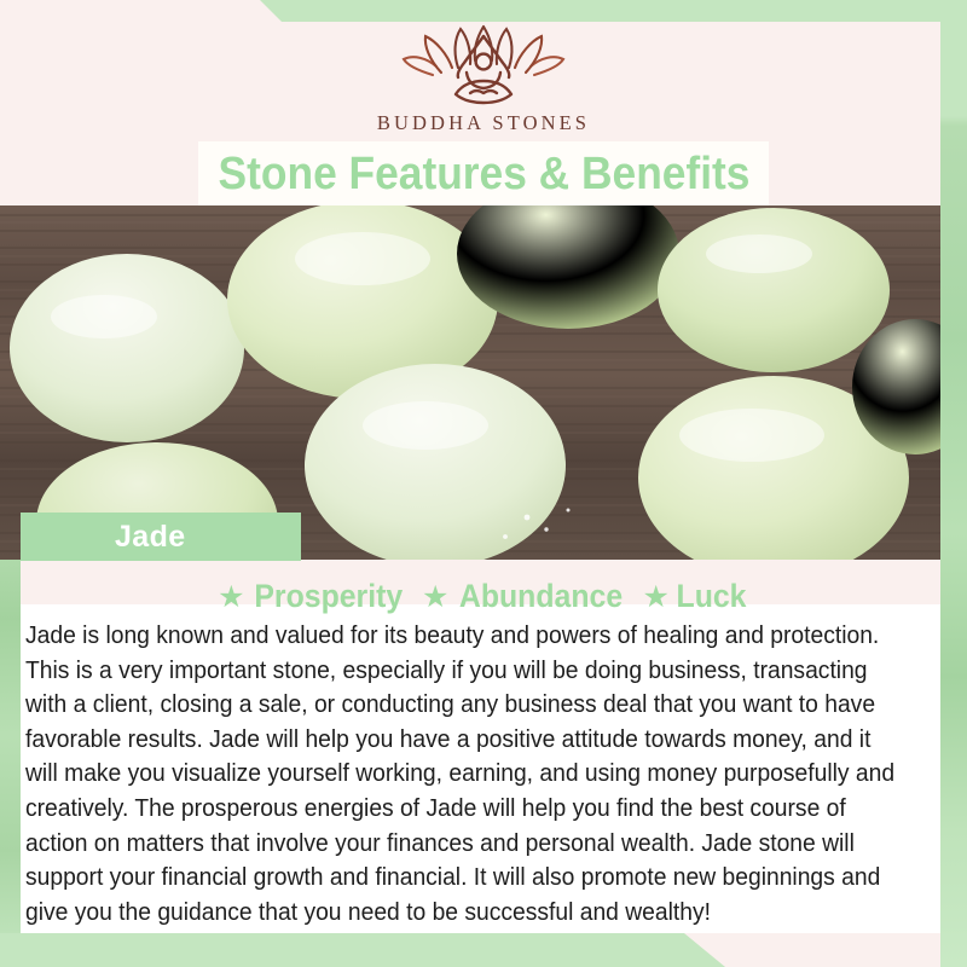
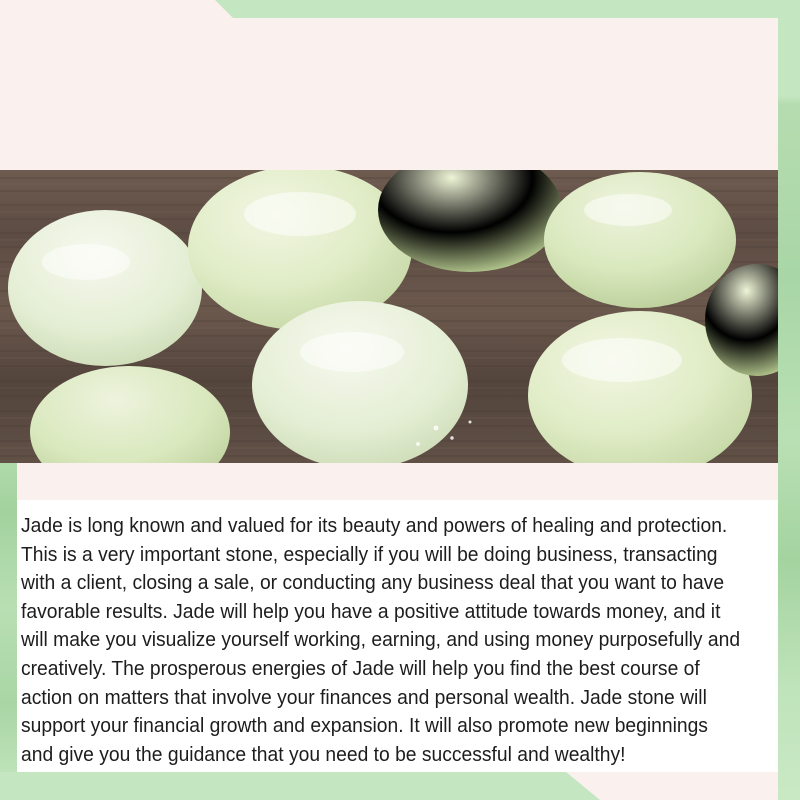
- BUDDHA STONES
- Stone Features & Benefits
- Jade
- ★ Prosperity ★ Abundance ★ Luck
- Jade is long known and valued for its beauty and powers of healing and protection. This is a very important stone, especially if you will be doing business, transacting with a client, closing a sale, or conducting any business deal that you want to have favorable results. Jade will help you have a positive attitude towards money, and it will make you visualize yourself working, earning, and using money purposefully and creatively. The prosperous energies of Jade will help you find the best course of action on matters that involve your finances and personal wealth. Jade stone will support your financial growth and financial. It will also promote new beginnings and give you the guidance that you need to be successful and wealthy!
+ Jade is long known and valued for its beauty and powers of healing and protection. This is a very important stone, especially if you will be doing business, transacting with a client, closing a sale, or conducting any business deal that you want to have favorable results. Jade will help you have a positive attitude towards money, and it will make you visualize yourself working, earning, and using money purposefully and creatively. The prosperous energies of Jade will help you find the best course of action on matters that involve your finances and personal wealth. Jade stone will support your financial growth and expansion. It will also promote new beginnings and give you the guidance that you need to be successful and wealthy!
